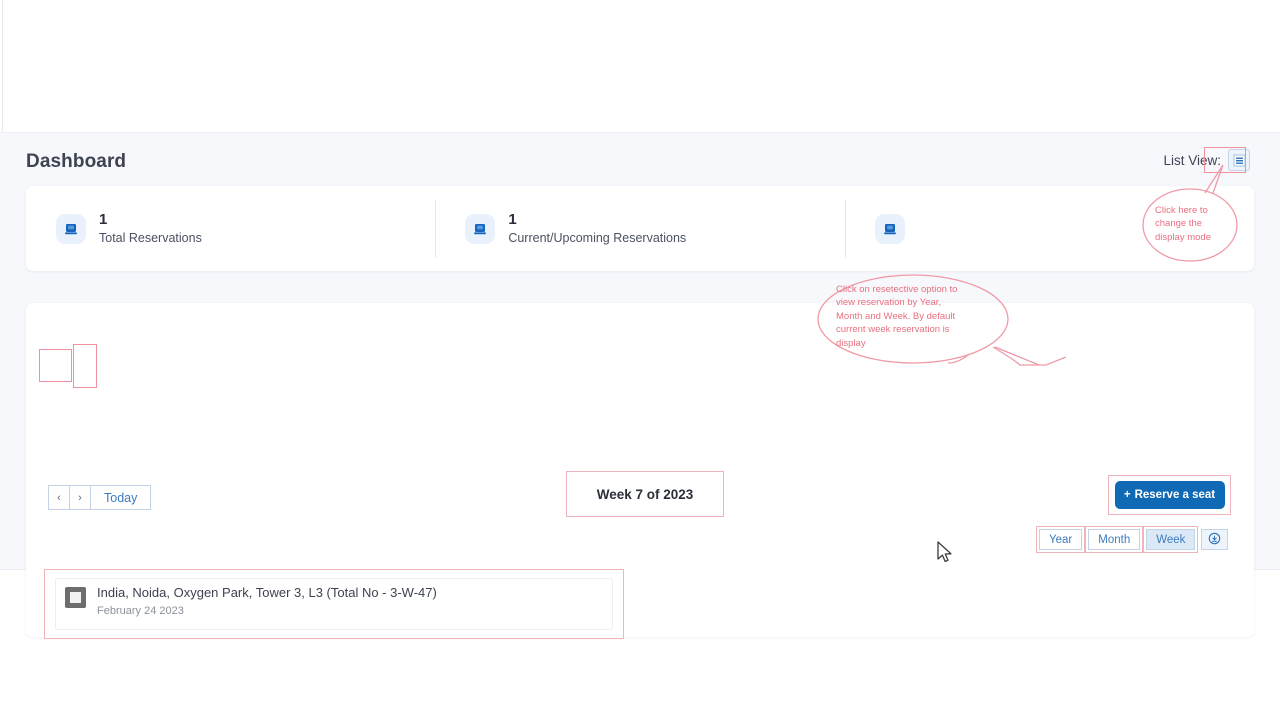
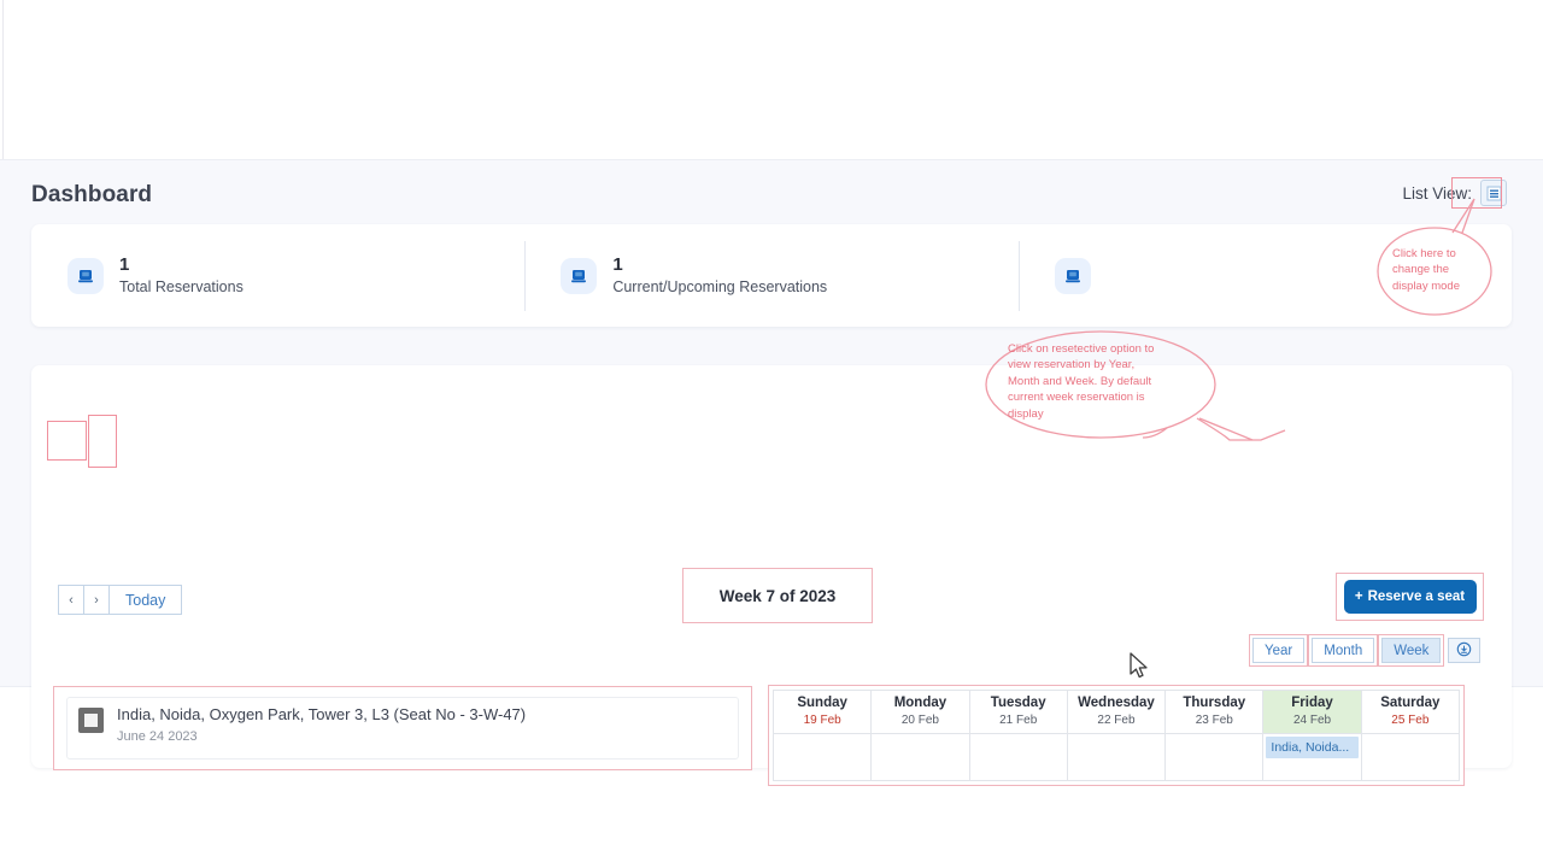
  Dashboard
  List View:
  1
  Total Reservations
  1
  Current/Upcoming Reservations
  ‹
  ›
  Today
  Week 7 of 2023
  +
  Reserve a seat
  Year
  Month
  Week
- India, Noida, Oxygen Park, Tower 3, L3 (Total No - 3-W-47)
+ India, Noida, Oxygen Park, Tower 3, L3 (Seat No - 3-W-47)
- February 24 2023
+ June 24 2023
+ Sunday 19 Feb	Monday 20 Feb	Tuesday 21 Feb	Wednesday 22 Feb	Thursday 23 Feb	Friday 24 Feb	Saturday 25 Feb
+ 					India, Noida...
  Click here to
  change the
  display mode
  Click on resetective option to
  view reservation by Year,
  Month and Week. By default
  current week reservation is
  display
